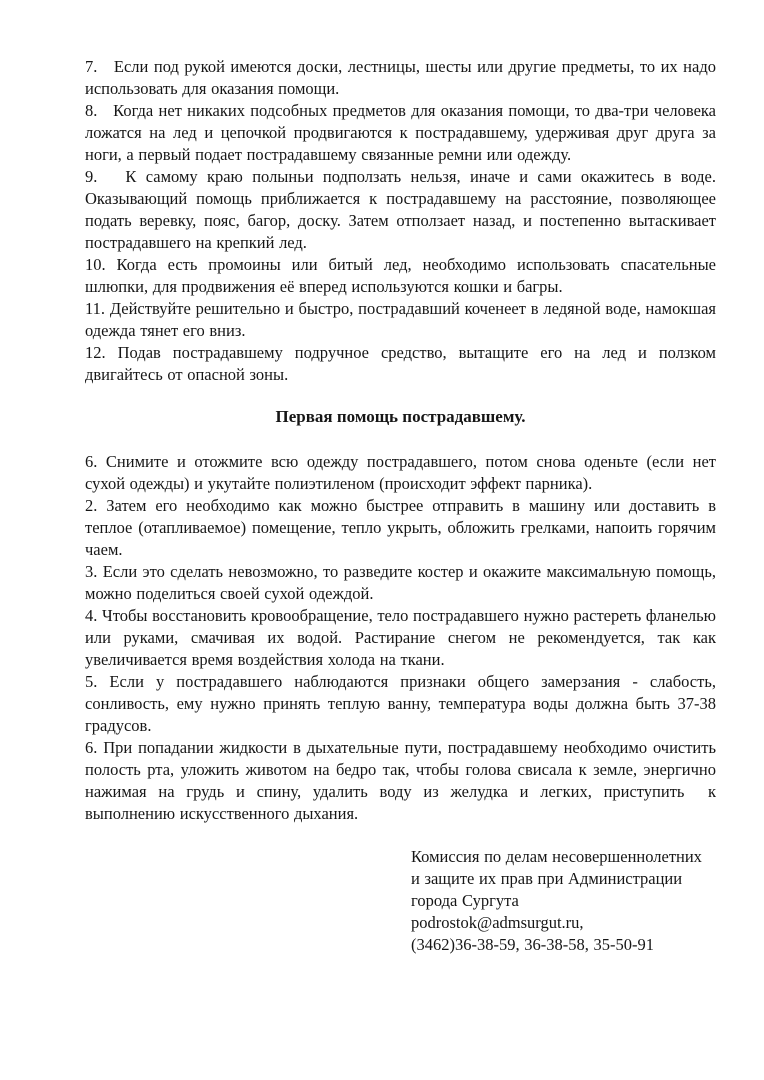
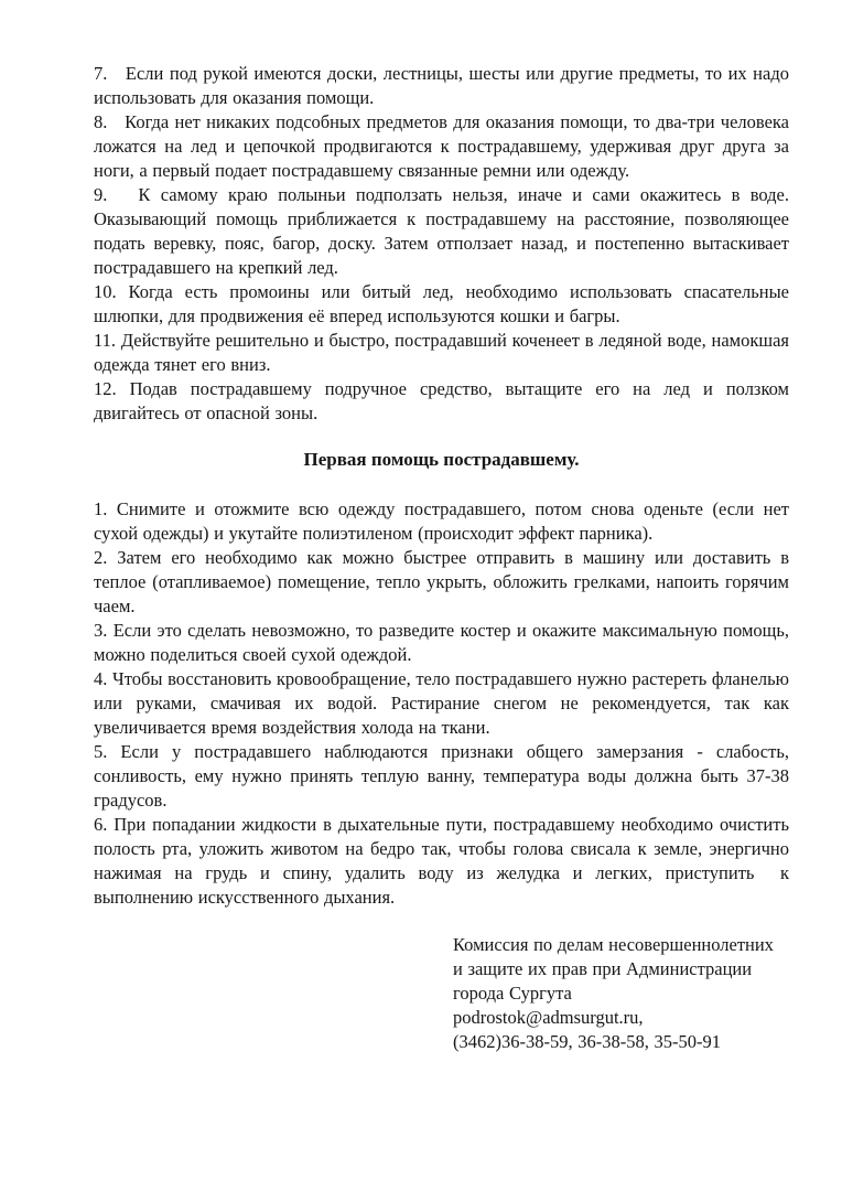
  7. Если под рукой имеются доски, лестницы, шесты или другие предметы, то их надо использовать для оказания помощи.
  8. Когда нет никаких подсобных предметов для оказания помощи, то два-три человека ложатся на лед и цепочкой продвигаются к пострадавшему, удерживая друг друга за ноги, а первый подает пострадавшему связанные ремни или одежду.
  9. К самому краю полыньи подползать нельзя, иначе и сами окажитесь в воде. Оказывающий помощь приближается к пострадавшему на расстояние, позволяющее подать веревку, пояс, багор, доску. Затем отползает назад, и постепенно вытаскивает пострадавшего на крепкий лед.
  10. Когда есть промоины или битый лед, необходимо использовать спасательные шлюпки, для продвижения её вперед используются кошки и багры.
  11. Действуйте решительно и быстро, пострадавший коченеет в ледяной воде, намокшая одежда тянет его вниз.
  12. Подав пострадавшему подручное средство, вытащите его на лед и ползком двигайтесь от опасной зоны.
  Первая помощь пострадавшему.
- 6. Снимите и отожмите всю одежду пострадавшего, потом снова оденьте (если нет сухой одежды) и укутайте полиэтиленом (происходит эффект парника).
+ 1. Снимите и отожмите всю одежду пострадавшего, потом снова оденьте (если нет сухой одежды) и укутайте полиэтиленом (происходит эффект парника).
  2. Затем его необходимо как можно быстрее отправить в машину или доставить в теплое (отапливаемое) помещение, тепло укрыть, обложить грелками, напоить горячим чаем.
  3. Если это сделать невозможно, то разведите костер и окажите максимальную помощь, можно поделиться своей сухой одеждой.
  4. Чтобы восстановить кровообращение, тело пострадавшего нужно растереть фланелью или руками, смачивая их водой. Растирание снегом не рекомендуется, так как увеличивается время воздействия холода на ткани.
  5. Если у пострадавшего наблюдаются признаки общего замерзания - слабость, сонливость, ему нужно принять теплую ванну, температура воды должна быть 37-38 градусов.
  6. При попадании жидкости в дыхательные пути, пострадавшему необходимо очистить полость рта, уложить животом на бедро так, чтобы голова свисала к земле, энергично нажимая на грудь и спину, удалить воду из желудка и легких, приступить к выполнению искусственного дыхания.
  Комиссия по делам несовершеннолетних
  и защите их прав при Администрации
  города Сургута
  podrostok@admsurgut.ru,
  (3462)36-38-59, 36-38-58, 35-50-91
